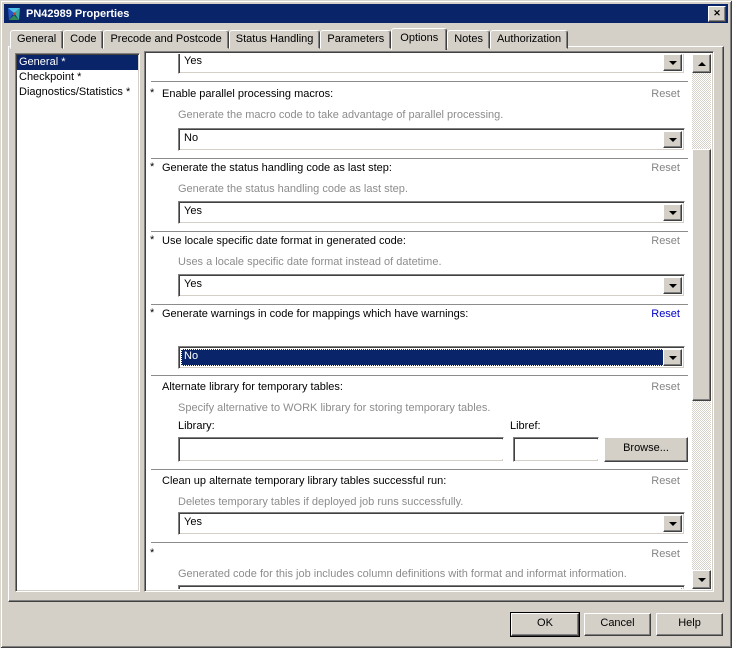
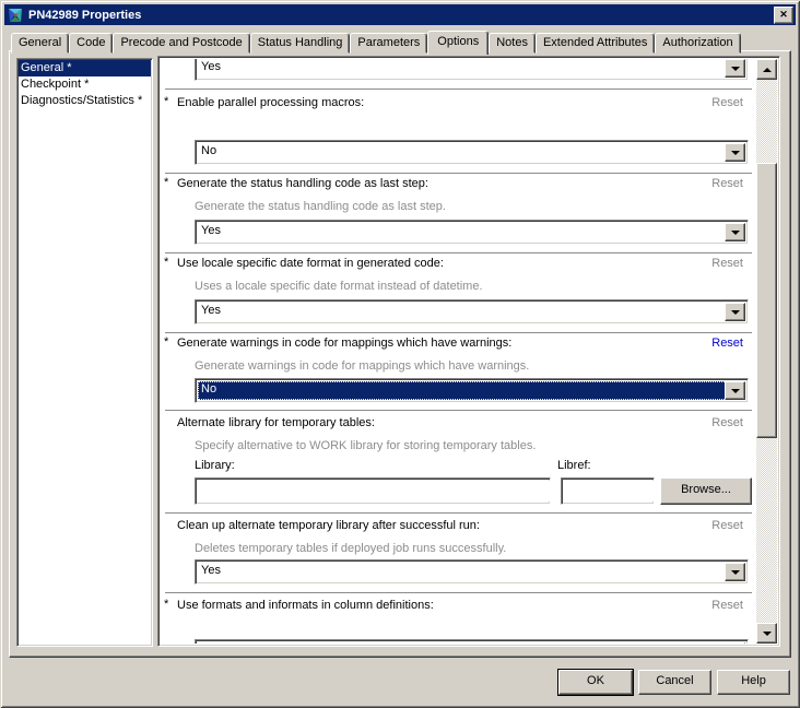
  PN42989 Properties
  ✕
  General
  Code
  Precode and Postcode
  Status Handling
  Parameters
  Options
  Notes
+ Extended Attributes
  Authorization
  General *
  Checkpoint *
  Diagnostics/Statistics *
  Yes
  *
  Enable parallel processing macros:
  Reset
- Generate the macro code to take advantage of parallel processing.
  No
  *
  Generate the status handling code as last step:
  Reset
  Generate the status handling code as last step.
  Yes
  *
  Use locale specific date format in generated code:
  Reset
  Uses a locale specific date format instead of datetime.
  Yes
  *
  Generate warnings in code for mappings which have warnings:
  Reset
+ Generate warnings in code for mappings which have warnings.
  No
  Alternate library for temporary tables:
  Reset
  Specify alternative to WORK library for storing temporary tables.
  Library:
  Libref:
  Browse...
- Clean up alternate temporary library tables successful run:
+ Clean up alternate temporary library after successful run:
  Reset
  Deletes temporary tables if deployed job runs successfully.
  Yes
  *
+ Use formats and informats in column definitions:
  Reset
- Generated code for this job includes column definitions with format and informat information.
  OK
  Cancel
  Help
